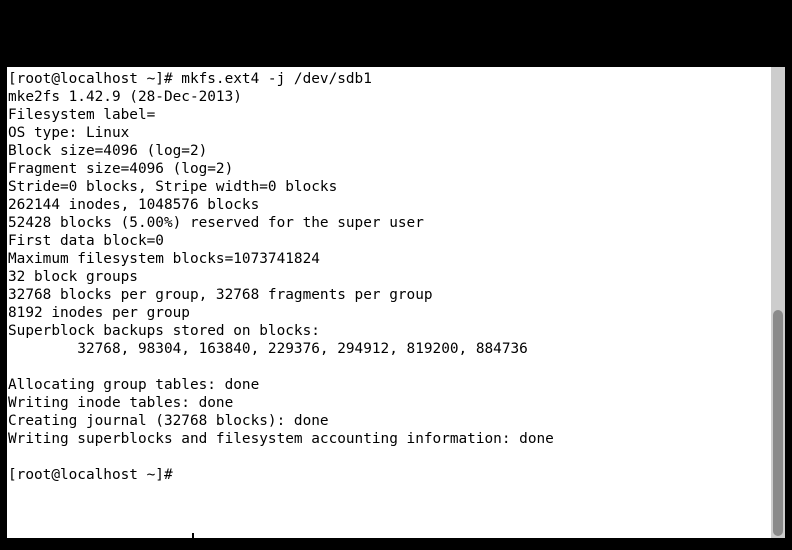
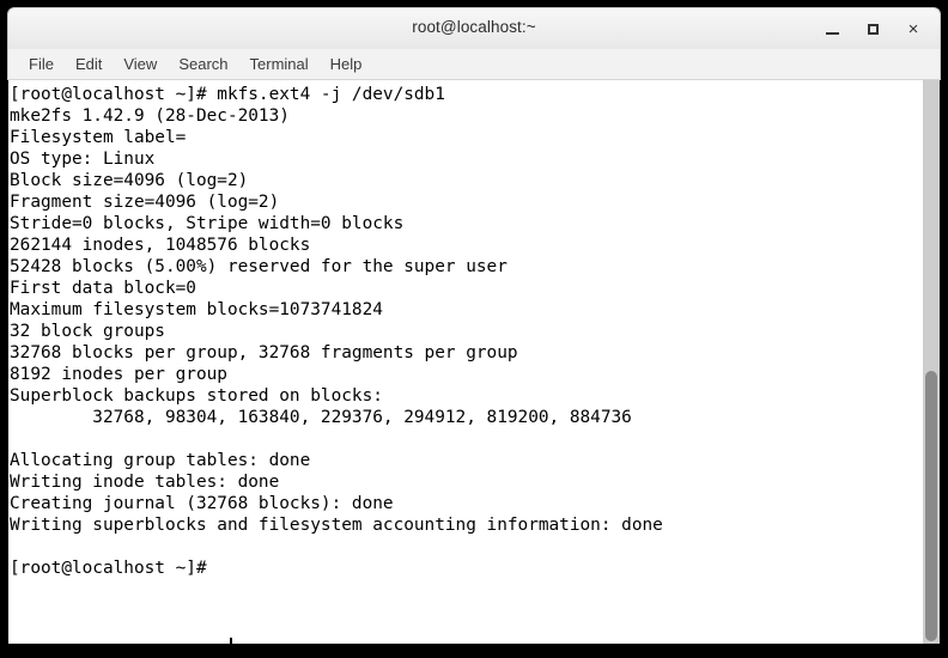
+ root@localhost:~
+ ×
+ File
+ Edit
+ View
+ Search
+ Terminal
+ Help
  [root@localhost ~]# mkfs.ext4 -j /dev/sdb1
  mke2fs 1.42.9 (28-Dec-2013)
  Filesystem label=
  OS type: Linux
  Block size=4096 (log=2)
  Fragment size=4096 (log=2)
  Stride=0 blocks, Stripe width=0 blocks
  262144 inodes, 1048576 blocks
  52428 blocks (5.00%) reserved for the super user
  First data block=0
  Maximum filesystem blocks=1073741824
  32 block groups
  32768 blocks per group, 32768 fragments per group
  8192 inodes per group
  Superblock backups stored on blocks:
  32768, 98304, 163840, 229376, 294912, 819200, 884736
  Allocating group tables: done
  Writing inode tables: done
  Creating journal (32768 blocks): done
  Writing superblocks and filesystem accounting information: done
  [root@localhost ~]#
